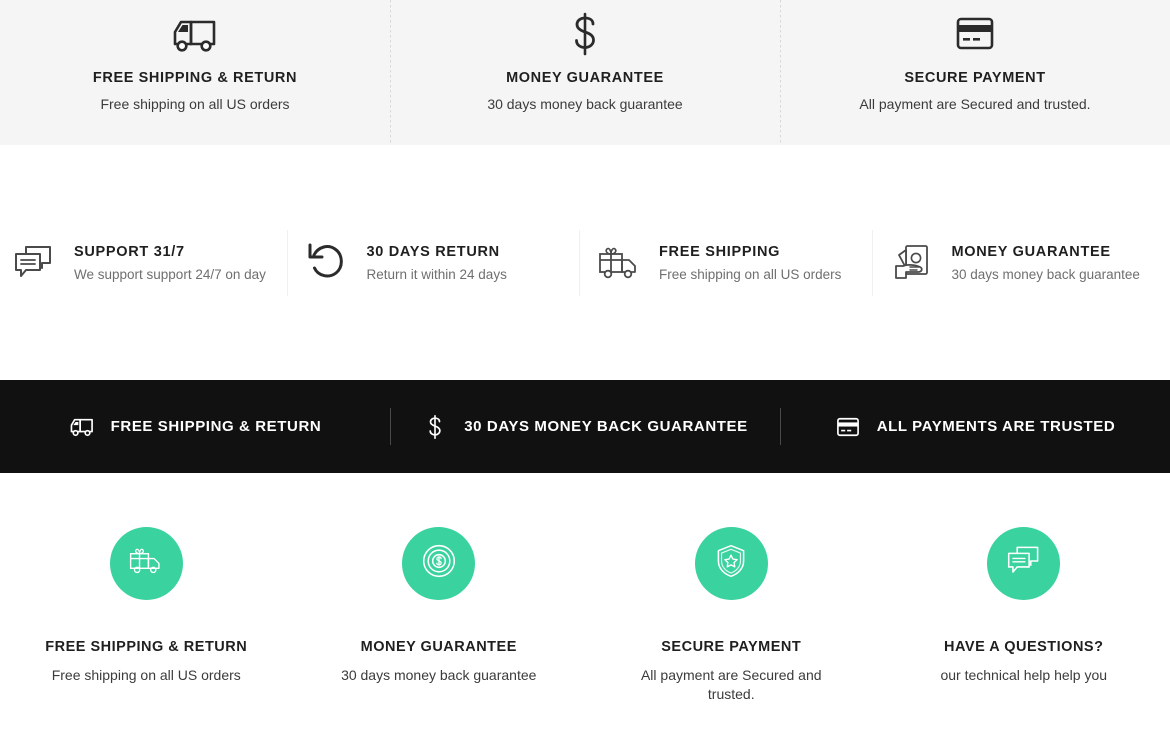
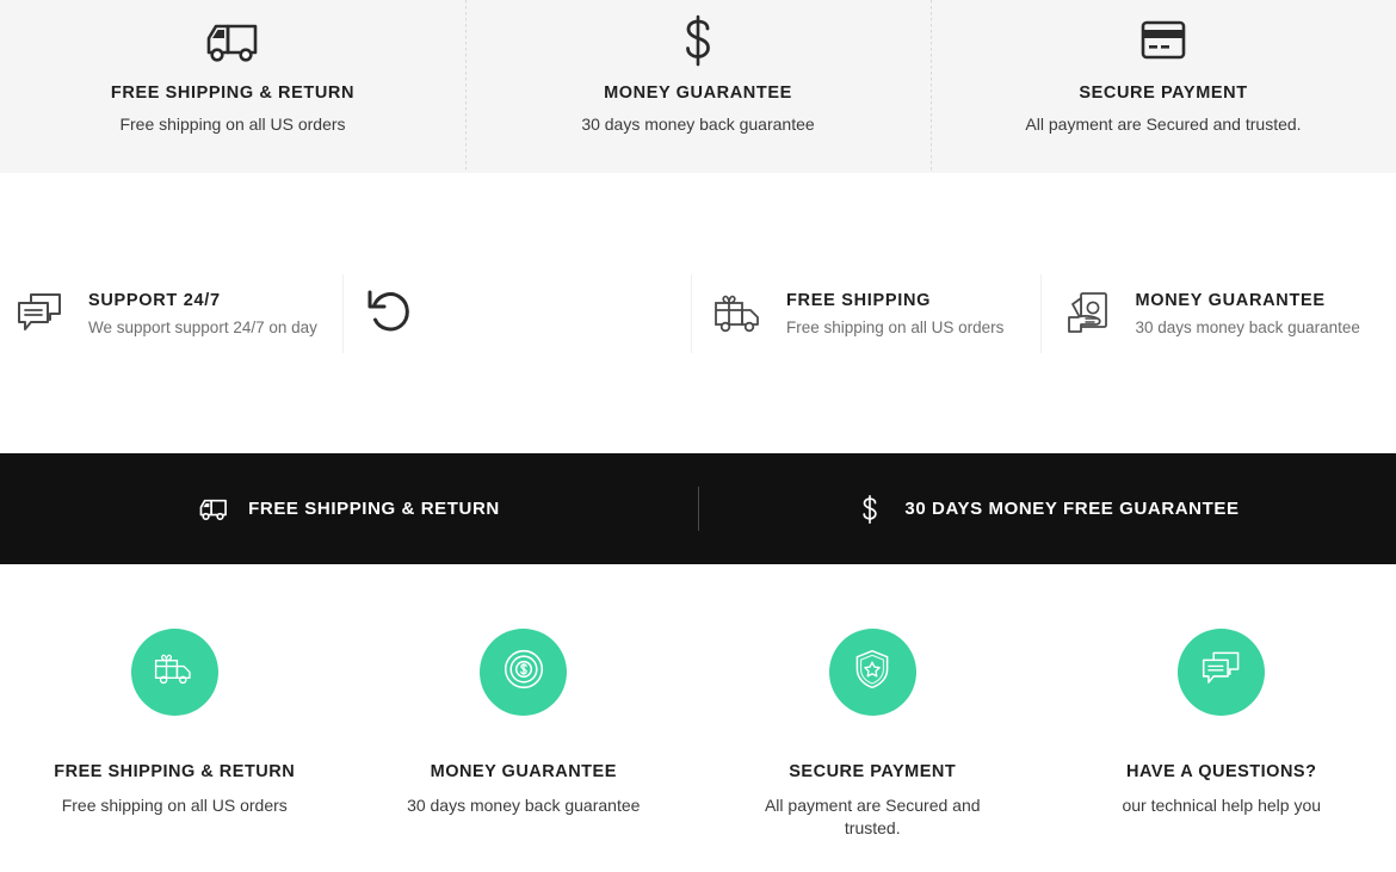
  FREE SHIPPING & RETURN
  Free shipping on all US orders
  MONEY GUARANTEE
  30 days money back guarantee
  SECURE PAYMENT
  All payment are Secured and trusted.
- SUPPORT 31/7
+ SUPPORT 24/7
  We support support 24/7 on day
- 30 DAYS RETURN
- Return it within 24 days
  FREE SHIPPING
  Free shipping on all US orders
  MONEY GUARANTEE
  30 days money back guarantee
  FREE SHIPPING & RETURN
- 30 DAYS MONEY BACK GUARANTEE
+ 30 DAYS MONEY FREE GUARANTEE
- ALL PAYMENTS ARE TRUSTED
  FREE SHIPPING & RETURN
  Free shipping on all US orders
  MONEY GUARANTEE
  30 days money back guarantee
  SECURE PAYMENT
  All payment are Secured and trusted.
  HAVE A QUESTIONS?
  our technical help help you
